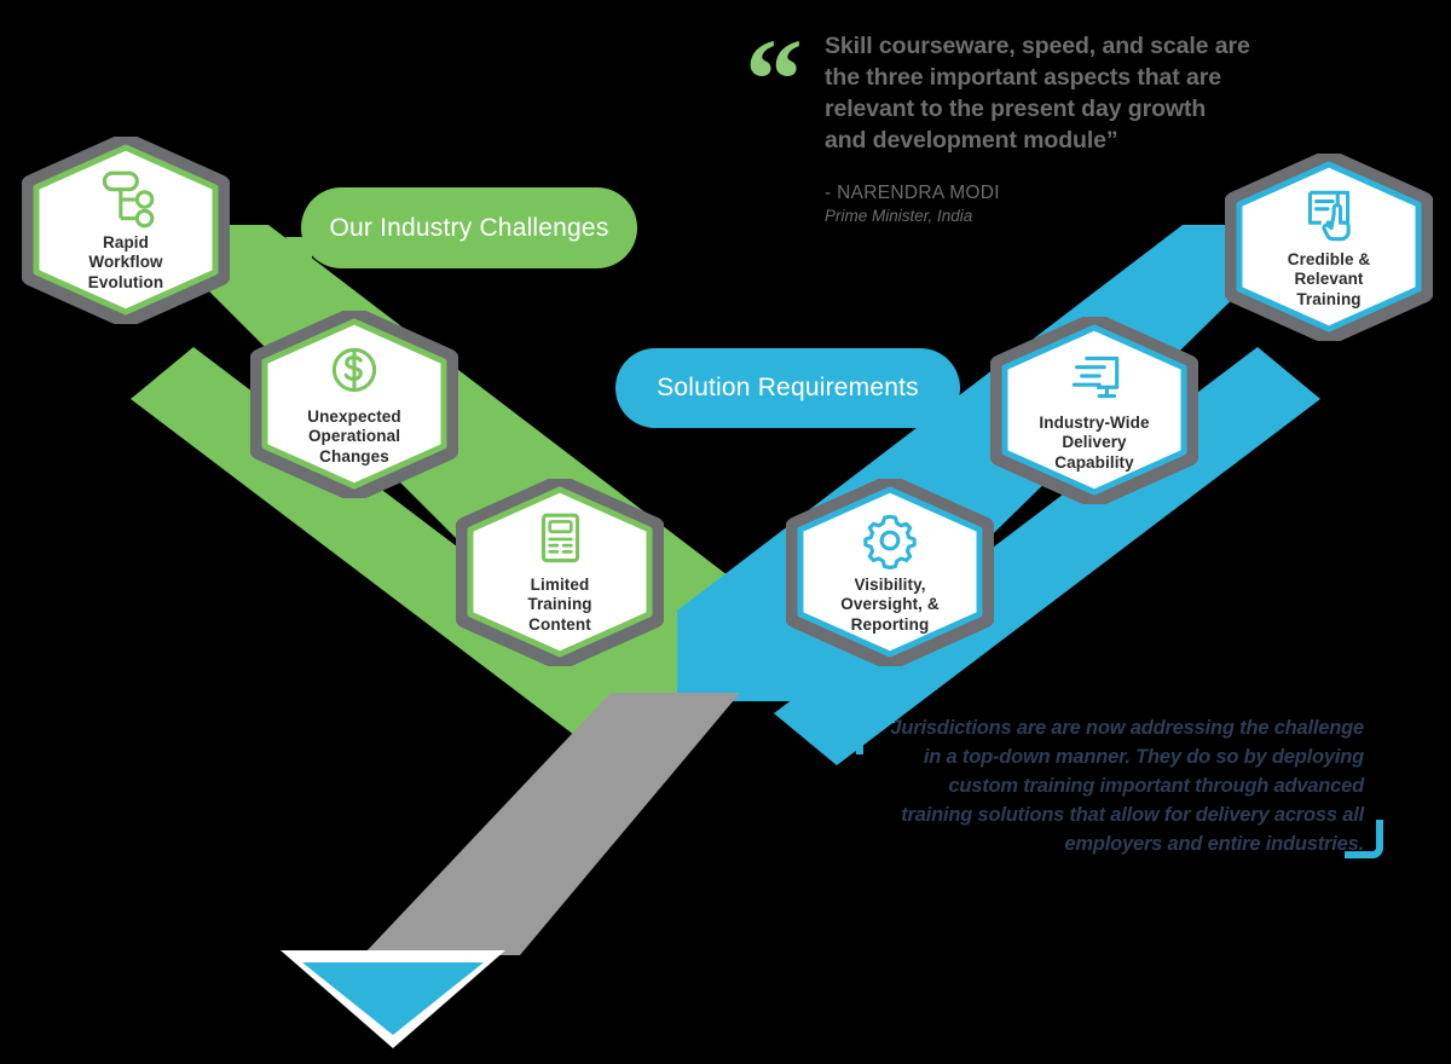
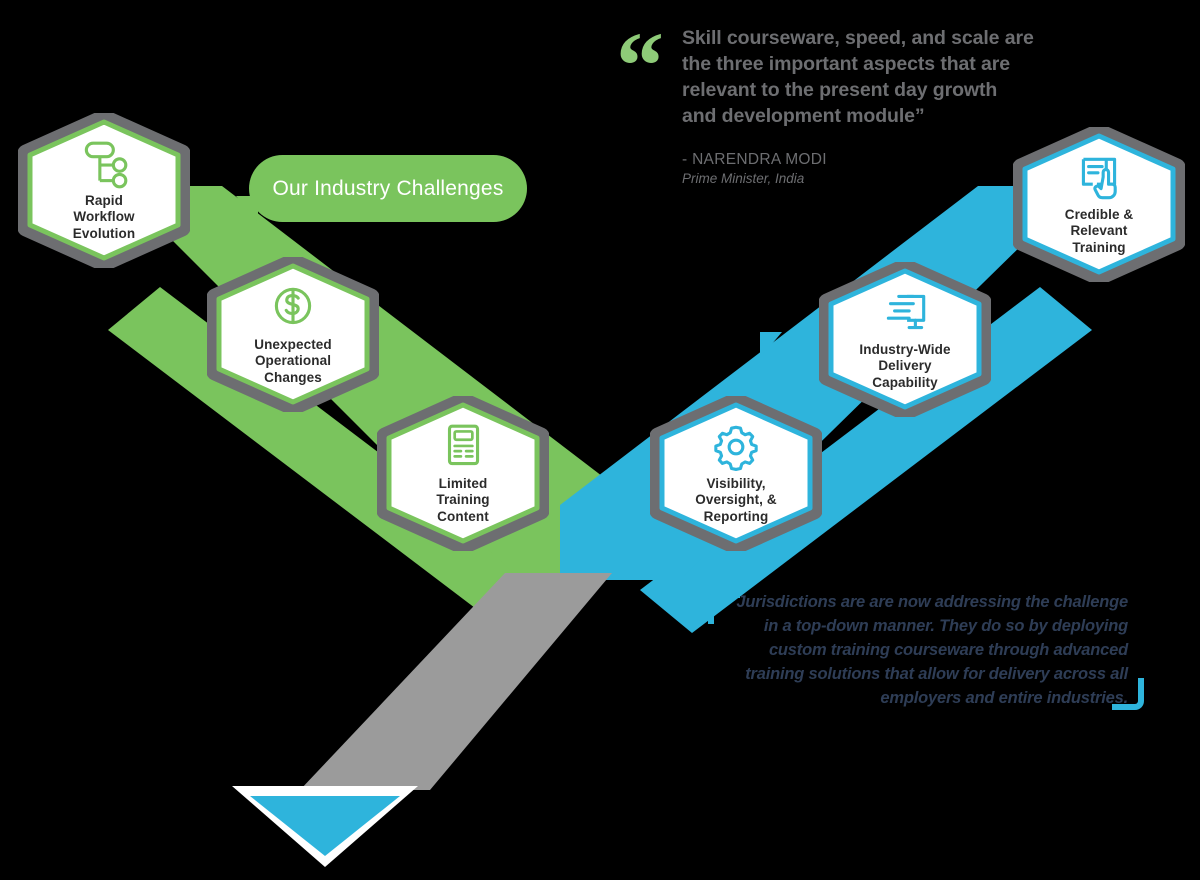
  Our Industry Challenges
- Solution Requirements
  Rapid
  Workflow
  Evolution
  Unexpected
  Operational
  Changes
  Limited
  Training
  Content
  Visibility,
  Oversight, &
  Reporting
  Industry-Wide
  Delivery
  Capability
  Credible &
  Relevant
  Training
  “
  Skill courseware, speed, and scale are the three important aspects that are relevant to the present day growth and development module”
  - NARENDRA MODI
  Prime Minister, India
- Jurisdictions are are now addressing the challenge in a top-down manner. They do so by deploying custom training important through advanced training solutions that allow for delivery across all employers and entire industries.
+ Jurisdictions are are now addressing the challenge in a top-down manner. They do so by deploying custom training courseware through advanced training solutions that allow for delivery across all employers and entire industries.
